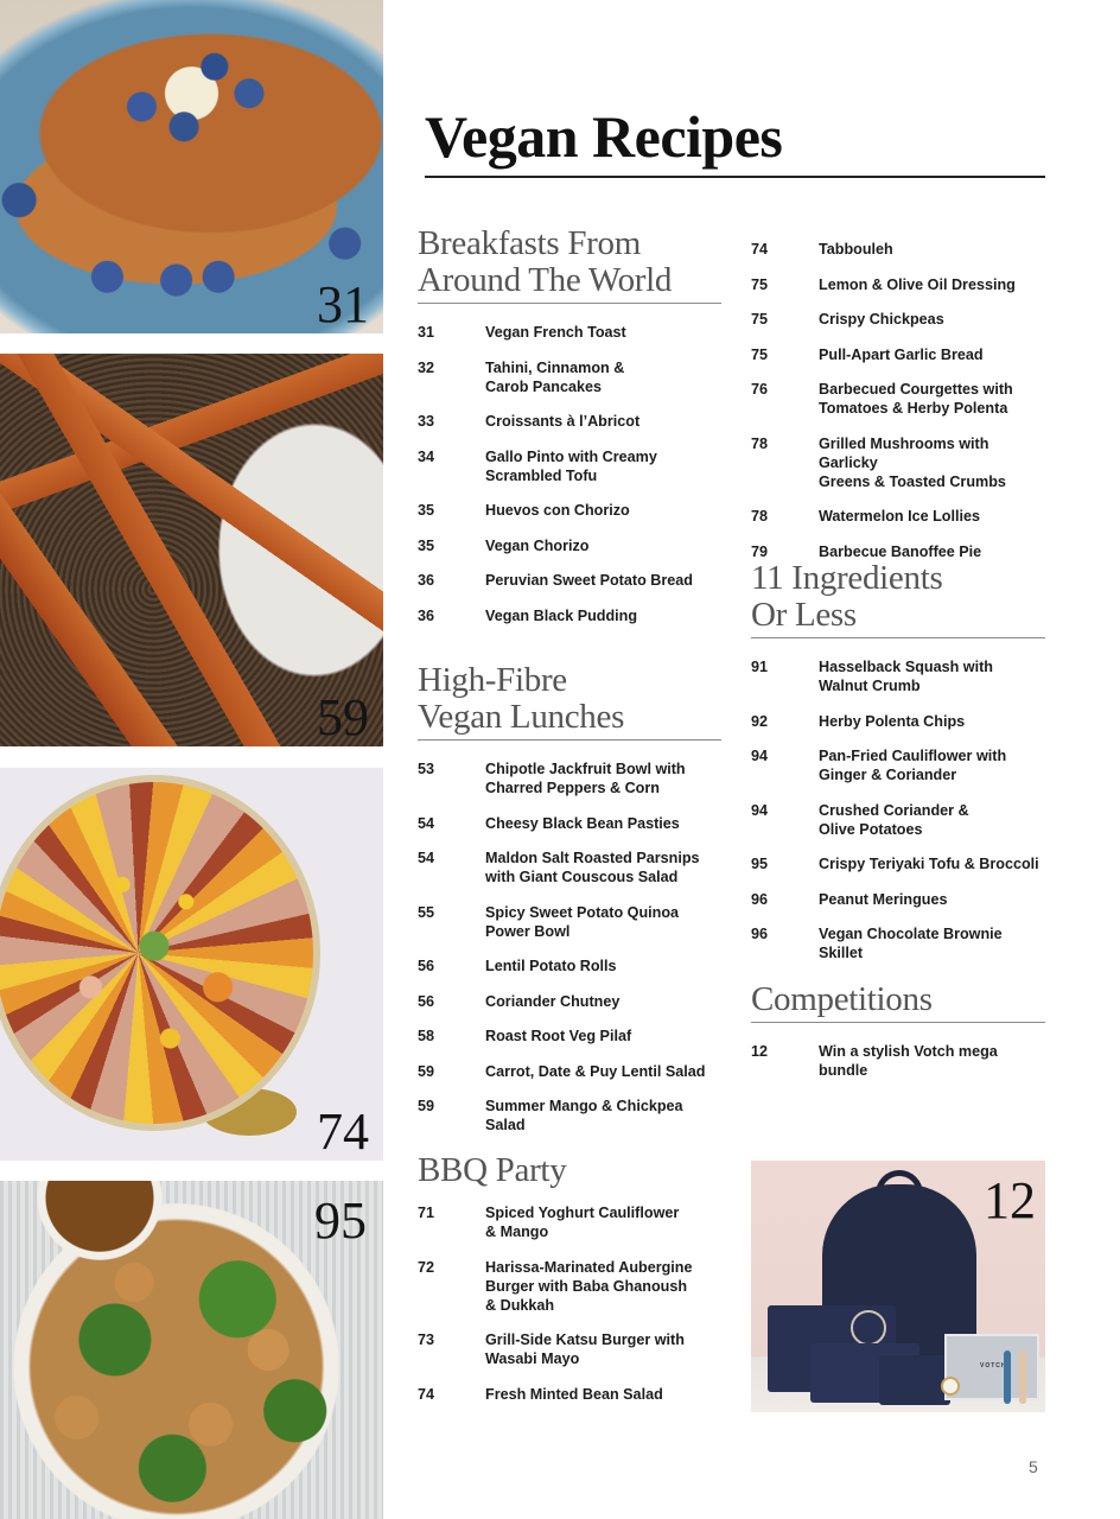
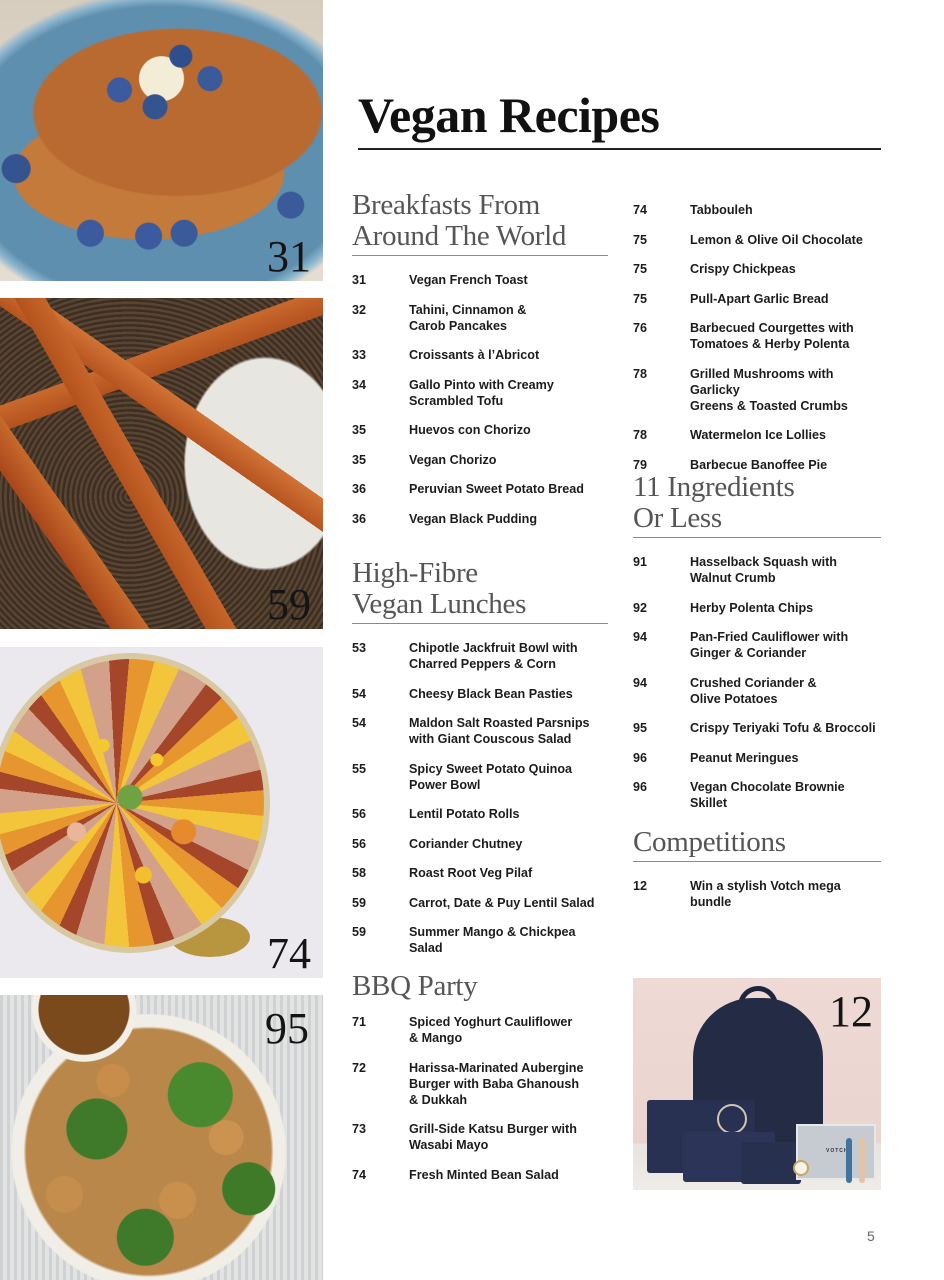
  31
  59
  74
  95
  Vegan Recipes
  Breakfasts From
  Around The World
  31
  Vegan French Toast
  32
  Tahini, Cinnamon &
  Carob Pancakes
  33
  Croissants à l’Abricot
  34
  Gallo Pinto with Creamy
  Scrambled Tofu
  35
  Huevos con Chorizo
  35
  Vegan Chorizo
  36
  Peruvian Sweet Potato Bread
  36
  Vegan Black Pudding
  High-Fibre
  Vegan Lunches
  53
  Chipotle Jackfruit Bowl with
  Charred Peppers & Corn
  54
  Cheesy Black Bean Pasties
  54
  Maldon Salt Roasted Parsnips
  with Giant Couscous Salad
  55
  Spicy Sweet Potato Quinoa
  Power Bowl
  56
  Lentil Potato Rolls
  56
  Coriander Chutney
  58
  Roast Root Veg Pilaf
  59
  Carrot, Date & Puy Lentil Salad
  59
  Summer Mango & Chickpea Salad
  BBQ Party
  71
  Spiced Yoghurt Cauliflower
  & Mango
  72
  Harissa-Marinated Aubergine
  Burger with Baba Ghanoush
  & Dukkah
  73
  Grill-Side Katsu Burger with
  Wasabi Mayo
  74
  Fresh Minted Bean Salad
  74
  Tabbouleh
  75
- Lemon & Olive Oil Dressing
+ Lemon & Olive Oil Chocolate
  75
  Crispy Chickpeas
  75
  Pull-Apart Garlic Bread
  76
  Barbecued Courgettes with
  Tomatoes & Herby Polenta
  78
  Grilled Mushrooms with Garlicky
  Greens & Toasted Crumbs
  78
  Watermelon Ice Lollies
  79
  Barbecue Banoffee Pie
  11 Ingredients
  Or Less
  91
  Hasselback Squash with
  Walnut Crumb
  92
  Herby Polenta Chips
  94
  Pan-Fried Cauliflower with
  Ginger & Coriander
  94
  Crushed Coriander &
  Olive Potatoes
  95
  Crispy Teriyaki Tofu & Broccoli
  96
  Peanut Meringues
  96
  Vegan Chocolate Brownie Skillet
  Competitions
  12
  Win a stylish Votch mega bundle
  12
  5
